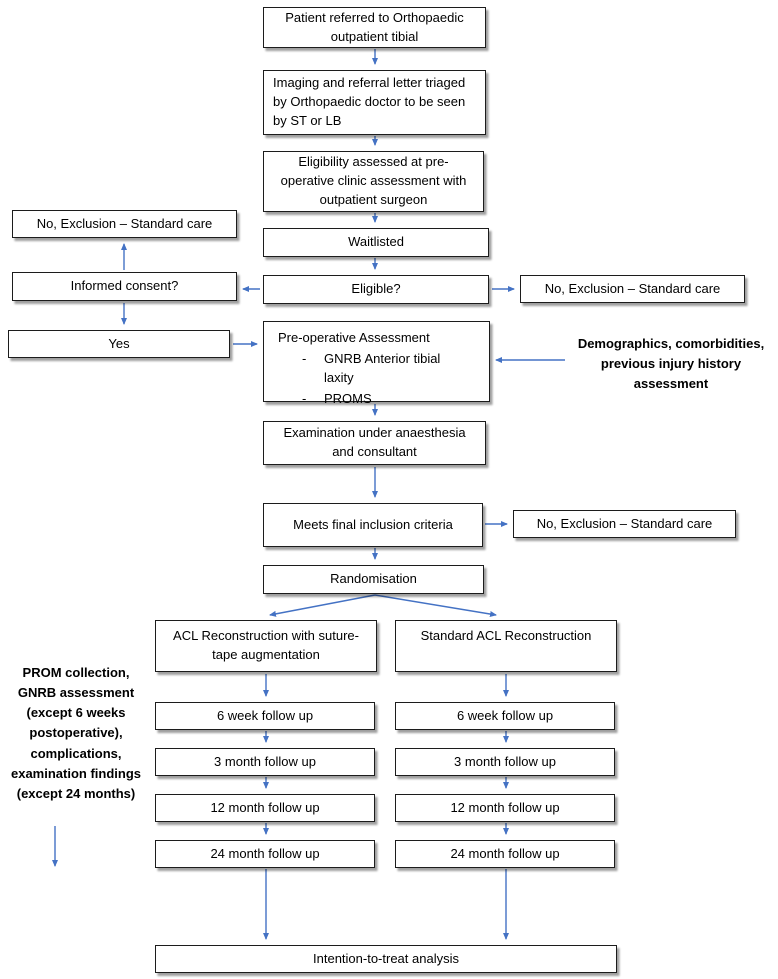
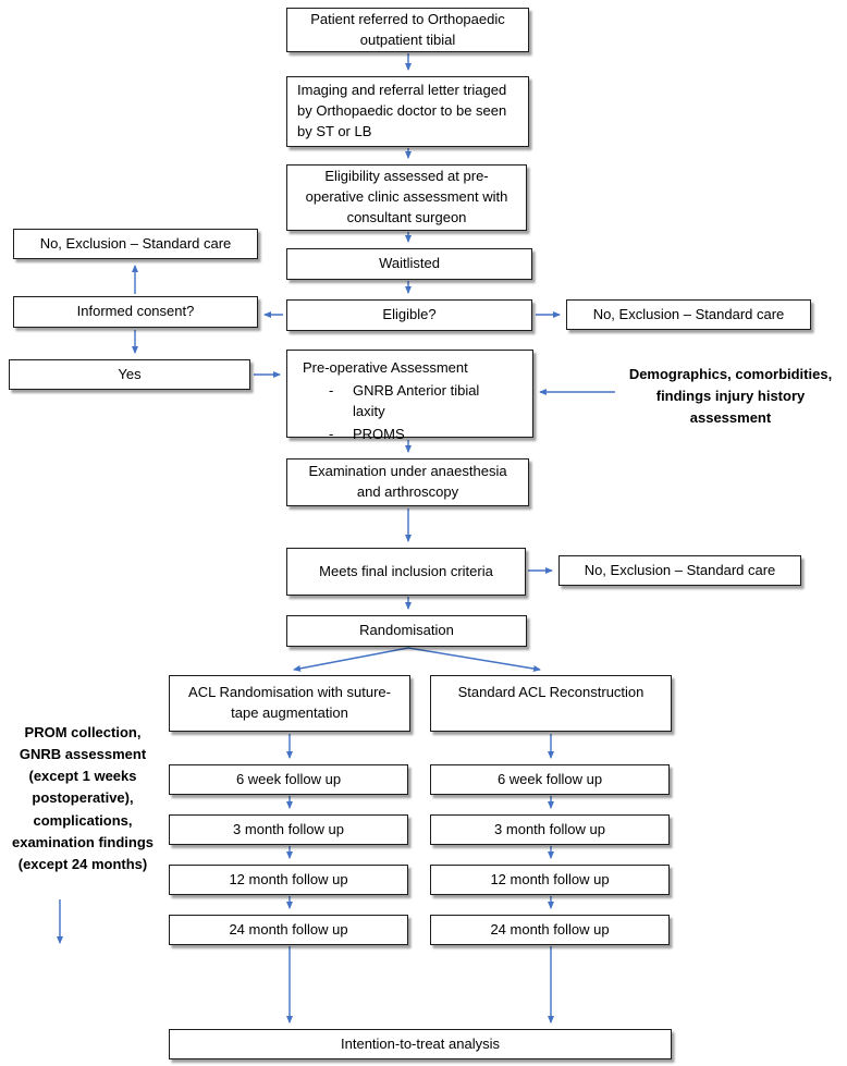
  Patient referred to Orthopaedic outpatient tibial
  Imaging and referral letter triaged by Orthopaedic doctor to be seen by ST or LB
- Eligibility assessed at pre-operative clinic assessment with outpatient surgeon
+ Eligibility assessed at pre-operative clinic assessment with consultant surgeon
  Waitlisted
  Eligible?
  No, Exclusion – Standard care
  Informed consent?
  Yes
  No, Exclusion – Standard care
  Pre-operative Assessment
  -
  GNRB Anterior tibial laxity
  -
  PROMS
- Demographics, comorbidities, previous injury history assessment
+ Demographics, comorbidities, findings injury history assessment
- Examination under anaesthesia and consultant
+ Examination under anaesthesia and arthroscopy
  Meets final inclusion criteria
  No, Exclusion – Standard care
  Randomisation
- ACL Reconstruction with suture-tape augmentation
+ ACL Randomisation with suture-tape augmentation
  Standard ACL Reconstruction
  6 week follow up
  3 month follow up
  12 month follow up
  24 month follow up
  6 week follow up
  3 month follow up
  12 month follow up
  24 month follow up
- PROM collection, GNRB assessment (except 6 weeks postoperative), complications, examination findings (except 24 months)
+ PROM collection, GNRB assessment (except 1 weeks postoperative), complications, examination findings (except 24 months)
  Intention-to-treat analysis
